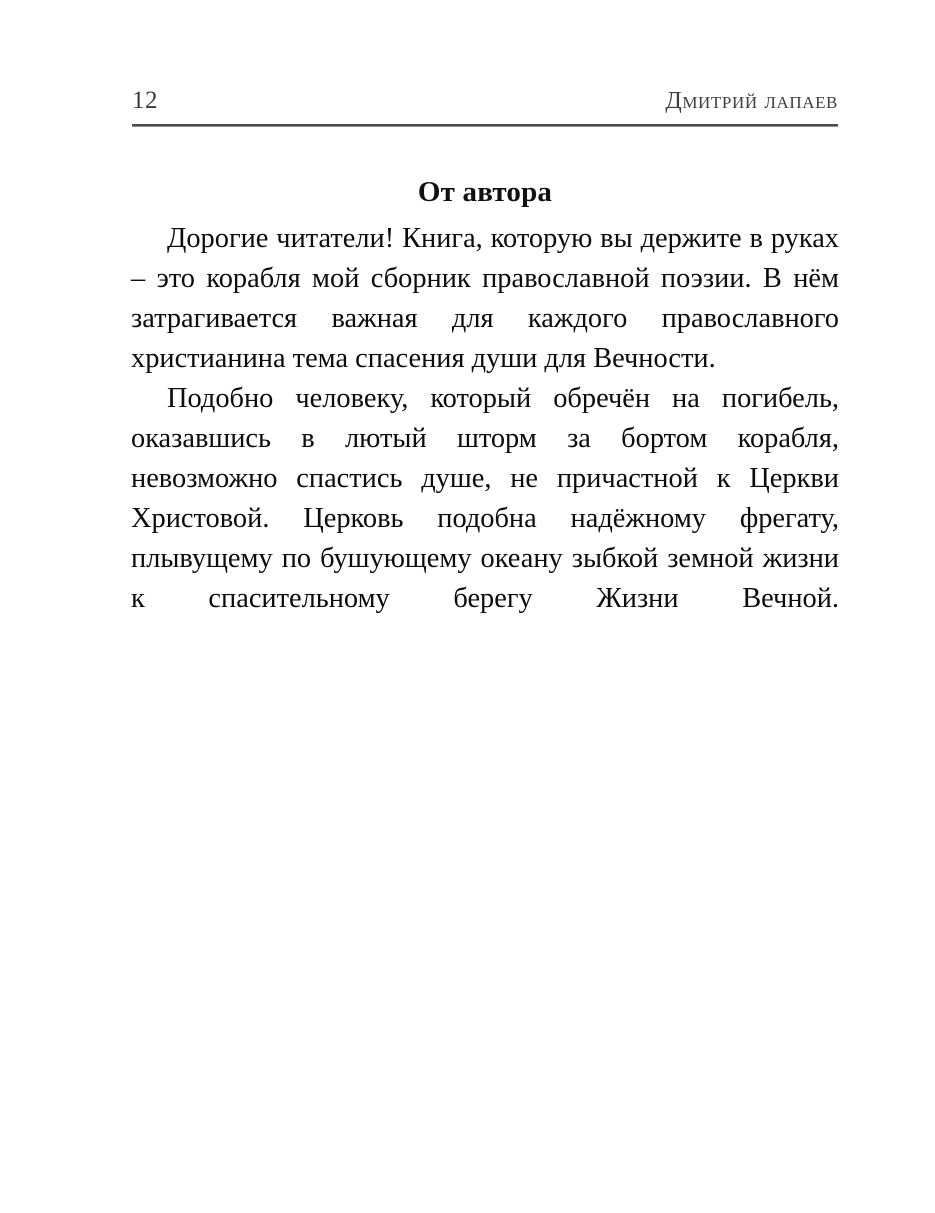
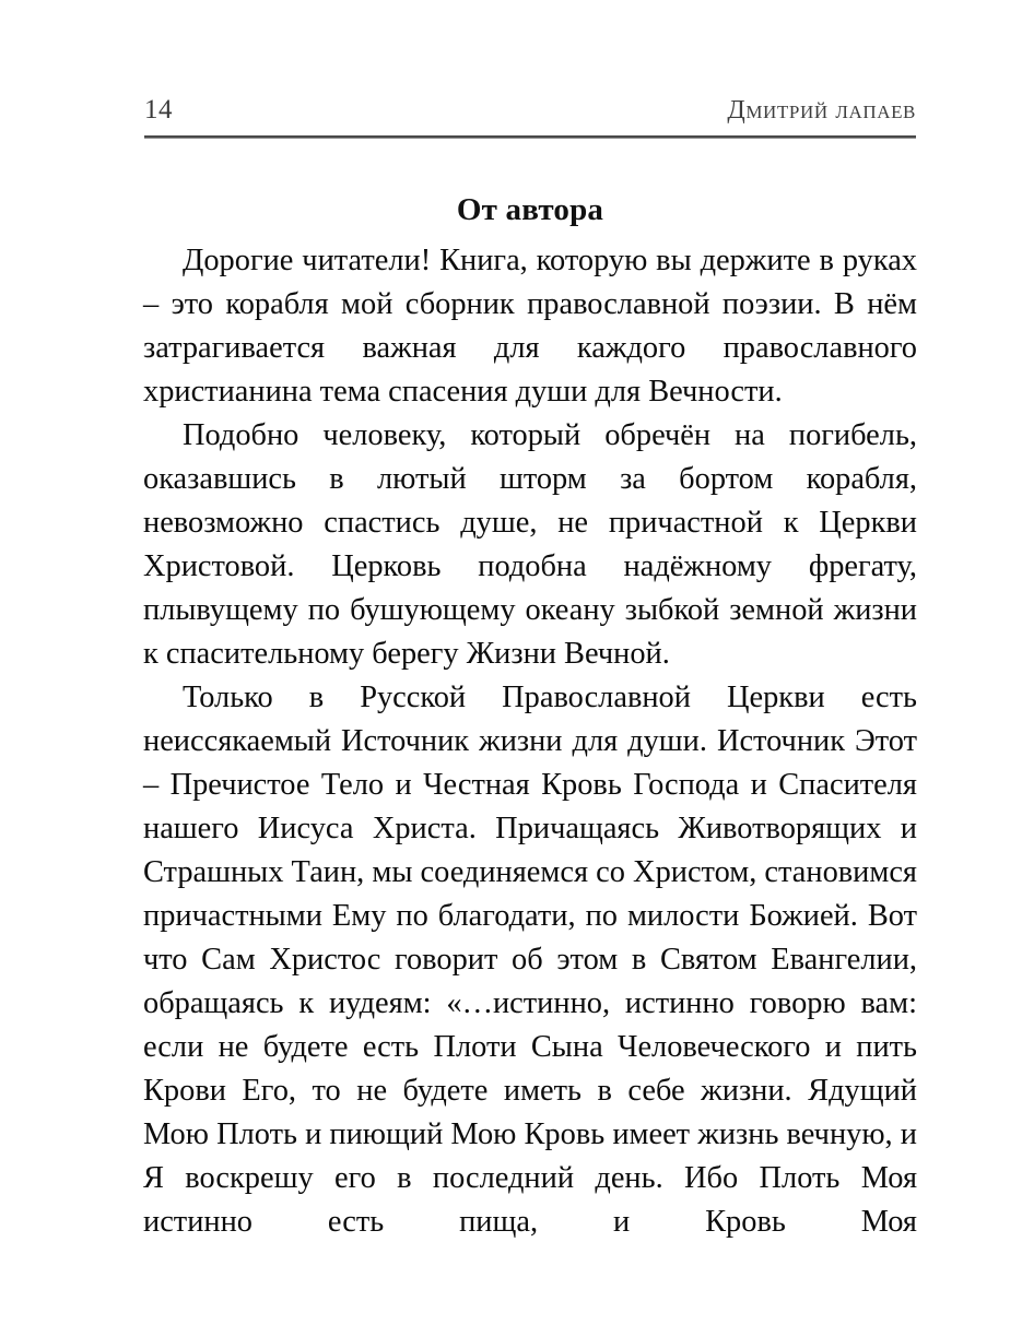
- 12
+ 14
  дмитрий лапаев
  От автора
  Дорогие читатели! Книга, которую вы держите в руках – это корабля мой сборник православной поэзии. В нём затрагивается важная для каждого православного христианина тема спасения души для Вечности.
  Подобно человеку, который обречён на погибель, оказавшись в лютый шторм за бортом корабля, невозможно спастись душе, не причастной к Церкви Христовой. Церковь подобна надёжному фрегату, плывущему по бушующему океану зыбкой земной жизни к спасительному берегу Жизни Вечной.
+ Только в Русской Православной Церкви есть неиссякаемый Источник жизни для души. Источник Этот – Пречистое Тело и Честная Кровь Господа и Спасителя нашего Иисуса Христа. Причащаясь Животворящих и Страшных Таин, мы соединяемся со Христом, становимся причастными Ему по благодати, по милости Божией. Вот что Сам Христос говорит об этом в Святом Евангелии, обращаясь к иудеям: «…истинно, истинно говорю вам: если не будете есть Плоти Сына Человеческого и пить Крови Его, то не будете иметь в себе жизни. Ядущий Мою Плоть и пиющий Мою Кровь имеет жизнь вечную, и Я воскрешу его в последний день. Ибо Плоть Моя истинно есть пища, и Кровь Моя
